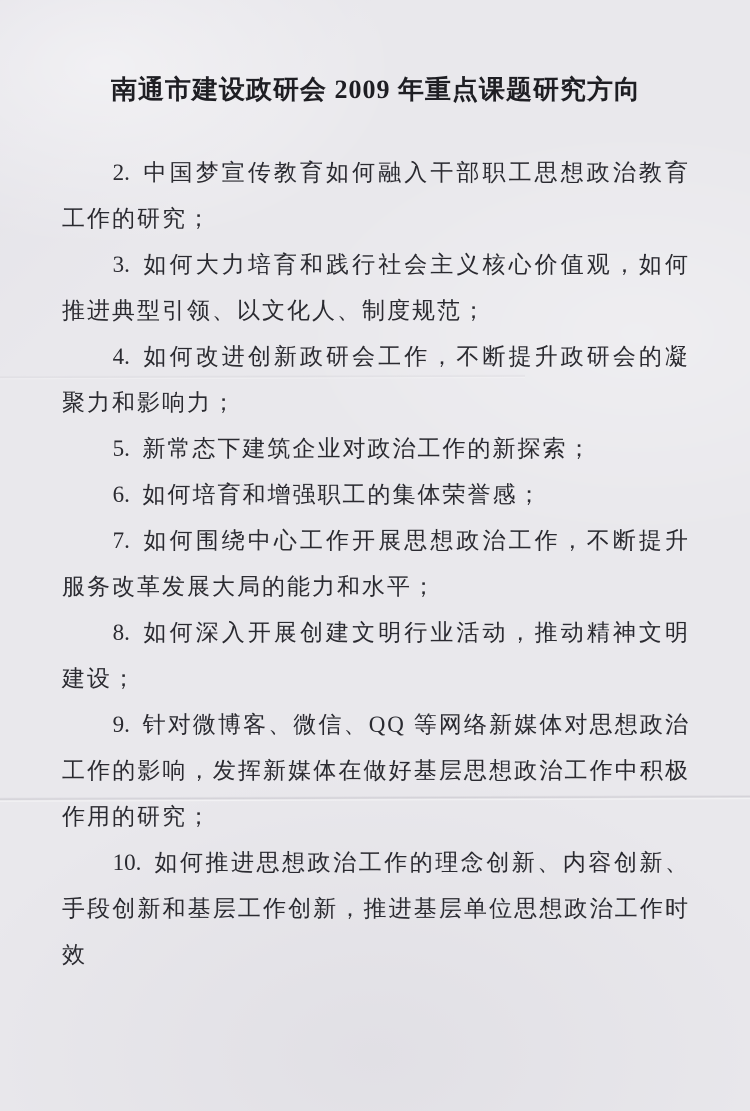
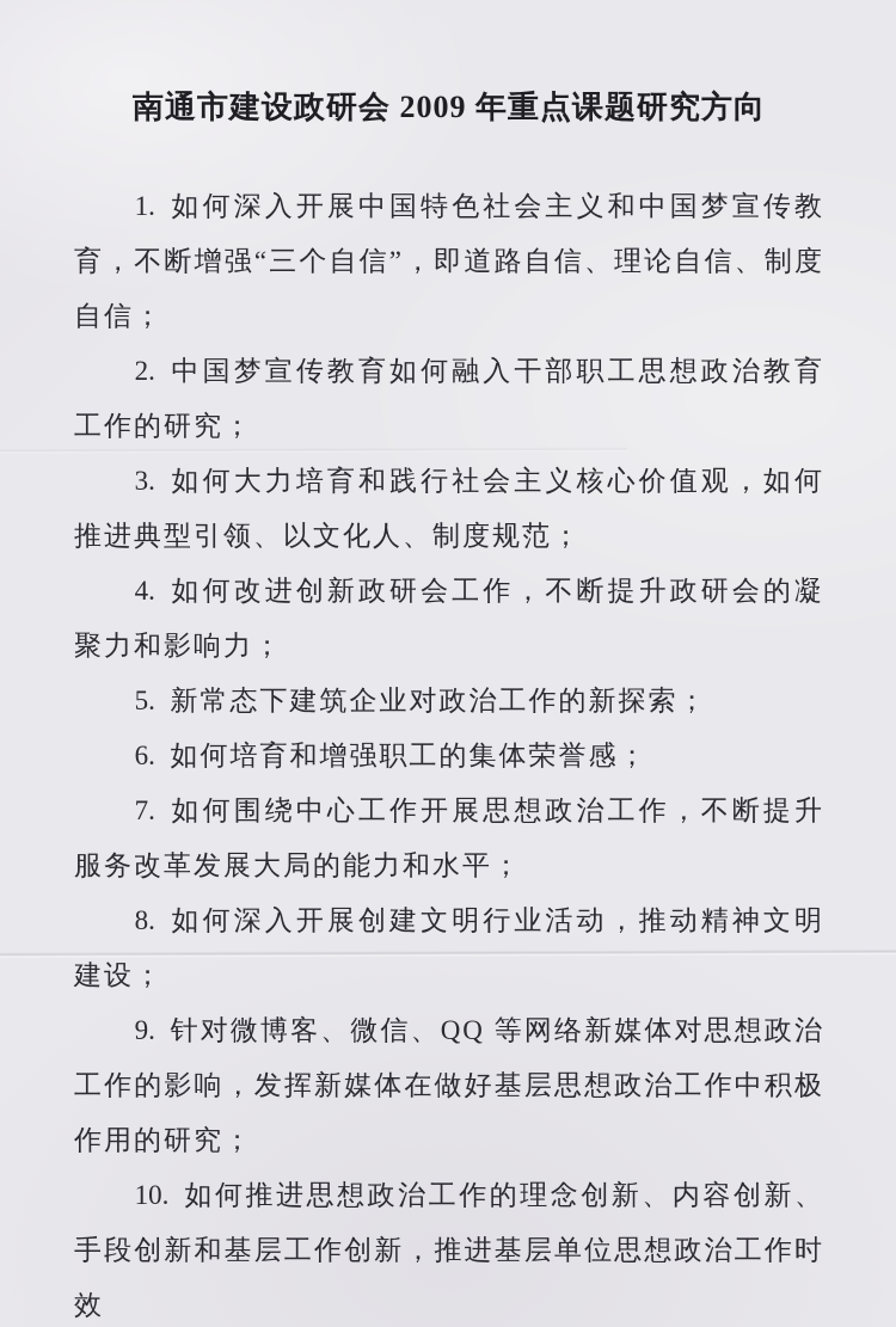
  南通市建设政研会 2009 年重点课题研究方向
+ 1. 如何深入开展中国特色社会主义和中国梦宣传教育，不断增强“三个自信”，即道路自信、理论自信、制度自信；
  2. 中国梦宣传教育如何融入干部职工思想政治教育工作的研究；
  3. 如何大力培育和践行社会主义核心价值观，如何推进典型引领、以文化人、制度规范；
  4. 如何改进创新政研会工作，不断提升政研会的凝聚力和影响力；
  5. 新常态下建筑企业对政治工作的新探索；
  6. 如何培育和增强职工的集体荣誉感；
  7. 如何围绕中心工作开展思想政治工作，不断提升服务改革发展大局的能力和水平；
  8. 如何深入开展创建文明行业活动，推动精神文明建设；
  9. 针对微博客、微信、QQ 等网络新媒体对思想政治工作的影响，发挥新媒体在做好基层思想政治工作中积极作用的研究；
  10. 如何推进思想政治工作的理念创新、内容创新、手段创新和基层工作创新，推进基层单位思想政治工作时效
